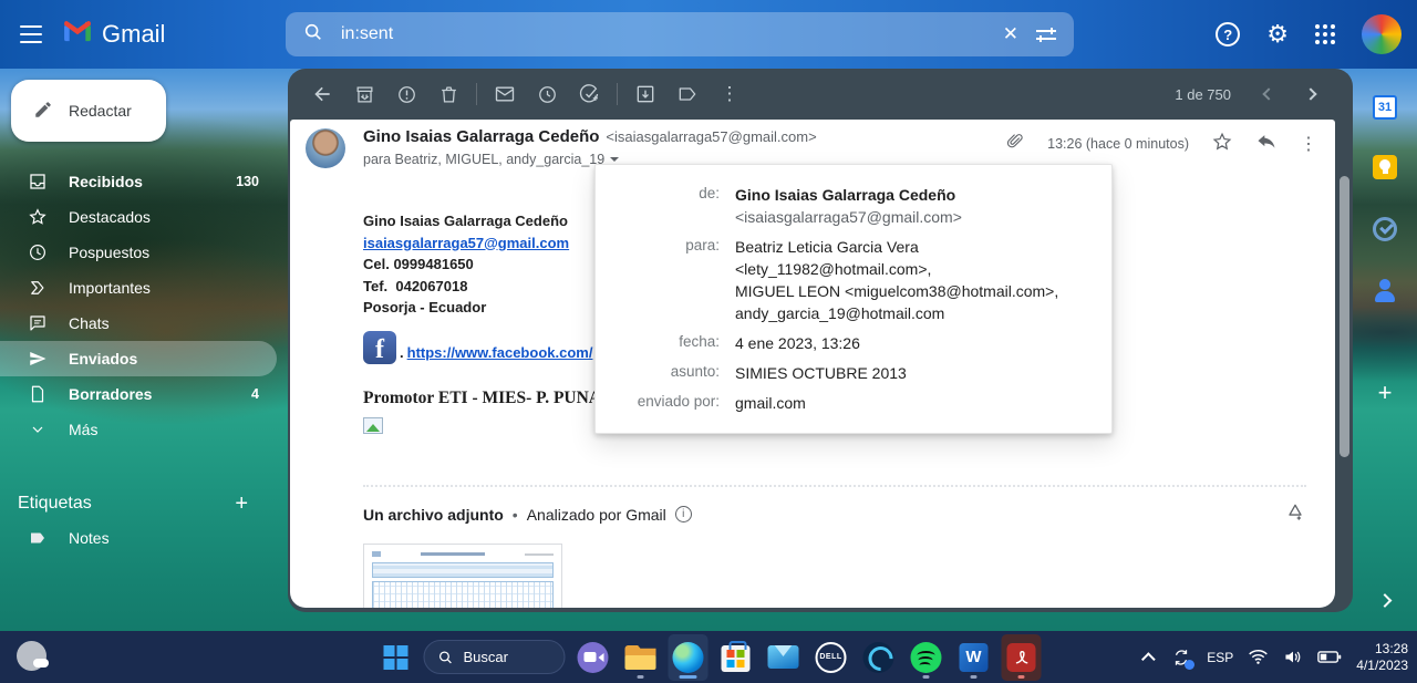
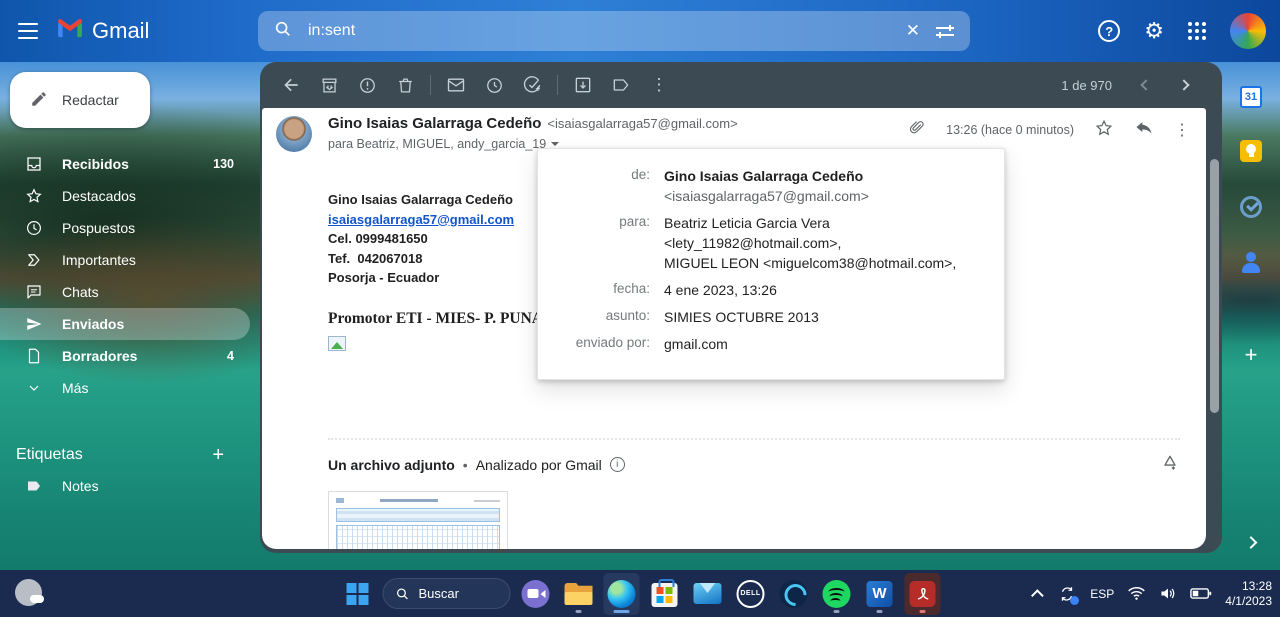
  Gmail
  in:sent
  ✕
  ?
  ⚙
  Redactar
  Recibidos
  130
  Destacados
  Pospuestos
  Importantes
  Chats
  Enviados
  Borradores
  4
  Más
  Etiquetas
  +
  Notes
  ⋮
- 1 de 750
+ 1 de 970
  Gino Isaias Galarraga Cedeño
  <isaiasgalarraga57@gmail.com>
  para Beatriz, MIGUEL, andy_garcia_19
  13:26 (hace 0 minutos)
  ⋮
  Gino Isaias Galarraga Cedeño
  isaiasgalarraga57@gmail.com
  Cel. 0999481650
  Tef. 042067018
  Posorja - Ecuador
- f
- .
- https://www.facebook.com/
  Promotor ETI - MIES- P. PUN
  de:
  Gino Isaias Galarraga Cedeño
  <isaiasgalarraga57@gmail.com>
  para:
  Beatriz Leticia Garcia Vera
  <lety_11982@hotmail.com>,
  MIGUEL LEON <miguelcom38@hotmail.com>,
- andy_garcia_19@hotmail.com
  fecha:
  4 ene 2023, 13:26
  asunto:
  SIMIES OCTUBRE 2013
  enviado por:
  gmail.com
  Un archivo adjunto
  •
  Analizado por Gmail
  i
  31
  +
  Buscar
  W
  ESP
  13:28
  4/1/2023
